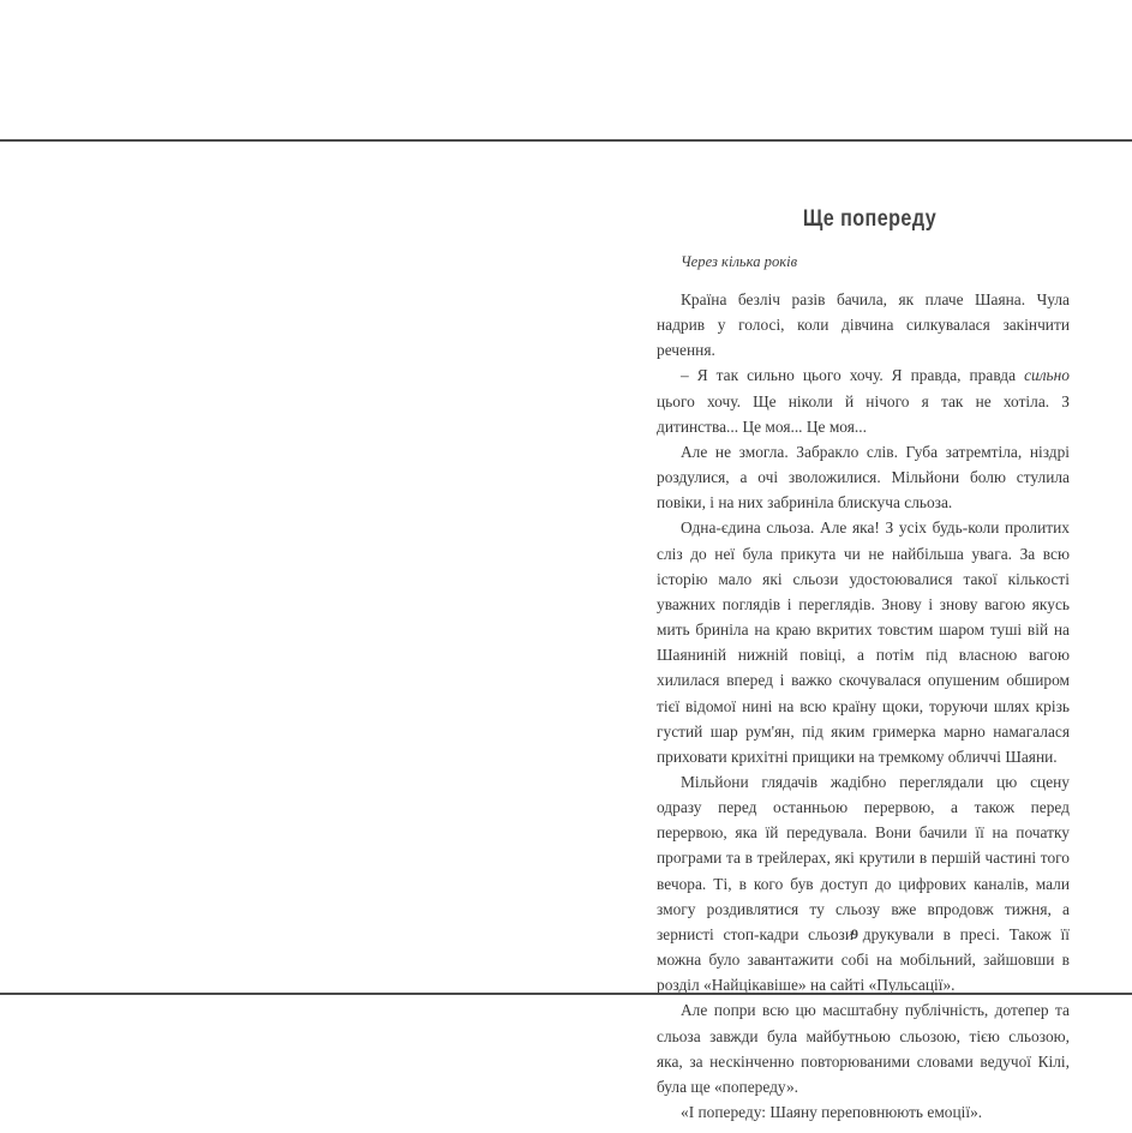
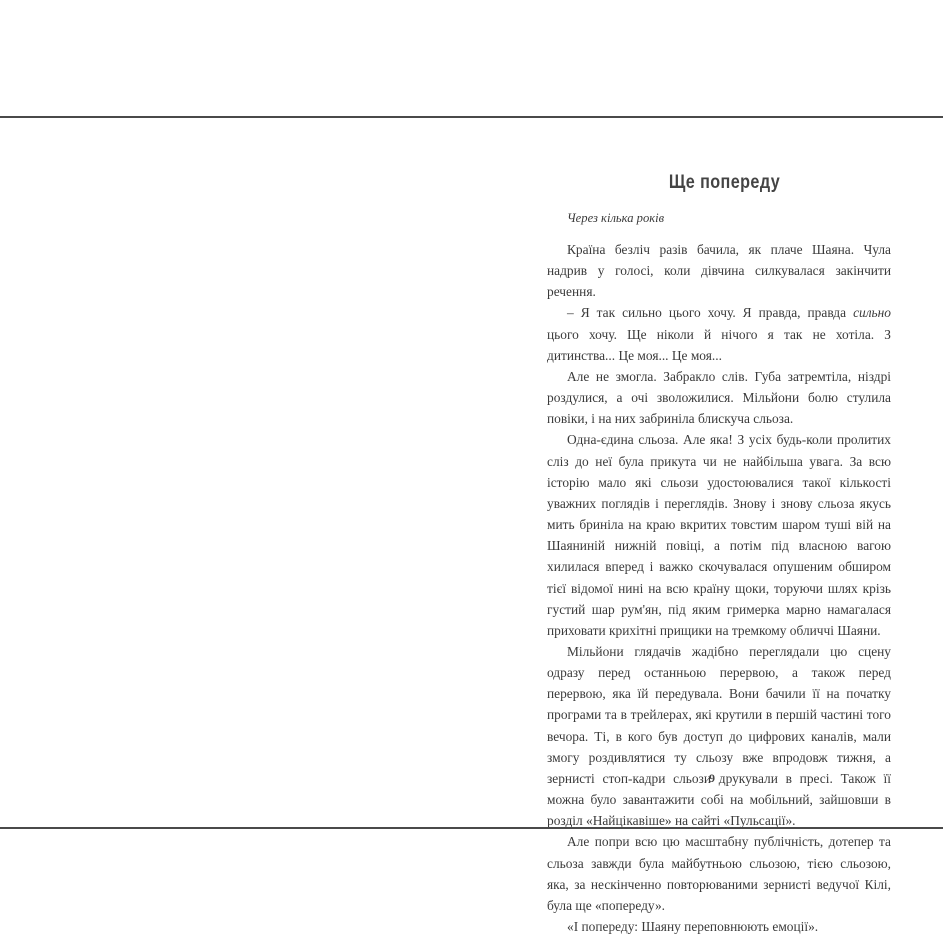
  Ще попереду
  Через кілька років
  Країна безліч разів бачила, як плаче Шаяна. Чула надрив у голосі, коли дівчина силкувалася закінчити речення.
  – Я так сильно цього хочу. Я правда, правда сильно цього хочу. Ще ніколи й нічого я так не хотіла. З дитинства... Це моя... Це моя...
  Але не змогла. Забракло слів. Губа затремтіла, ніздрі розду­лися, а очі зволожилися. Мільйони болю стулила повіки, і на них забриніла блискуча сльоза.
- Одна-єдина сльоза. Але яка! З усіх будь-коли пролитих сліз до неї була прикута чи не найбільша увага. За всю історію мало які сльози удостоювалися такої кількості уважних поглядів і переглядів. Знову і знову вагою якусь мить бриніла на краю вкритих товстим шаром туші вій на Шаяниній нижній повіці, а потім під власною вагою хилилася вперед і важко скочува­лася опушеним обширом тієї відомої нині на всю країну щоки, торуючи шлях крізь густий шар рум'ян, під яким гримерка марно намагалася приховати крихітні прищики на тремкому обличчі Шаяни.
+ Одна-єдина сльоза. Але яка! З усіх будь-коли пролитих сліз до неї була прикута чи не найбільша увага. За всю історію мало які сльози удостоювалися такої кількості уважних поглядів і переглядів. Знову і знову сльоза якусь мить бриніла на краю вкритих товстим шаром туші вій на Шаяниній нижній повіці, а потім під власною вагою хилилася вперед і важко скочува­лася опушеним обширом тієї відомої нині на всю країну щоки, торуючи шлях крізь густий шар рум'ян, під яким гримерка марно намагалася приховати крихітні прищики на тремкому обличчі Шаяни.
  Мільйони глядачів жадібно переглядали цю сцену одразу перед останньою перервою, а також перед перервою, яка їй пе­редувала. Вони бачили її на початку програми та в трейлерах, які крутили в першій частині того вечора. Ті, в кого був доступ до цифрових каналів, мали змогу роздивлятися ту сльозу вже впродовж тижня, а зернисті стоп-кадри сльози друкували в пресі. Також її можна було завантажити собі на мобільний, зайшовши в розділ «Найцікавіше» на сайті «Пульсації».
- Але попри всю цю масштабну публічність, дотепер та сльо­за завжди була майбутньою сльозою, тією сльозою, яка, за нескінченно повторюваними словами ведучої Кілі, була ще «попереду».
+ Але попри всю цю масштабну публічність, дотепер та сльо­за завжди була майбутньою сльозою, тією сльозою, яка, за нескінченно повторюваними зернисті ведучої Кілі, була ще «попереду».
  «І попереду: Шаяну переповнюють емоції».
  9
